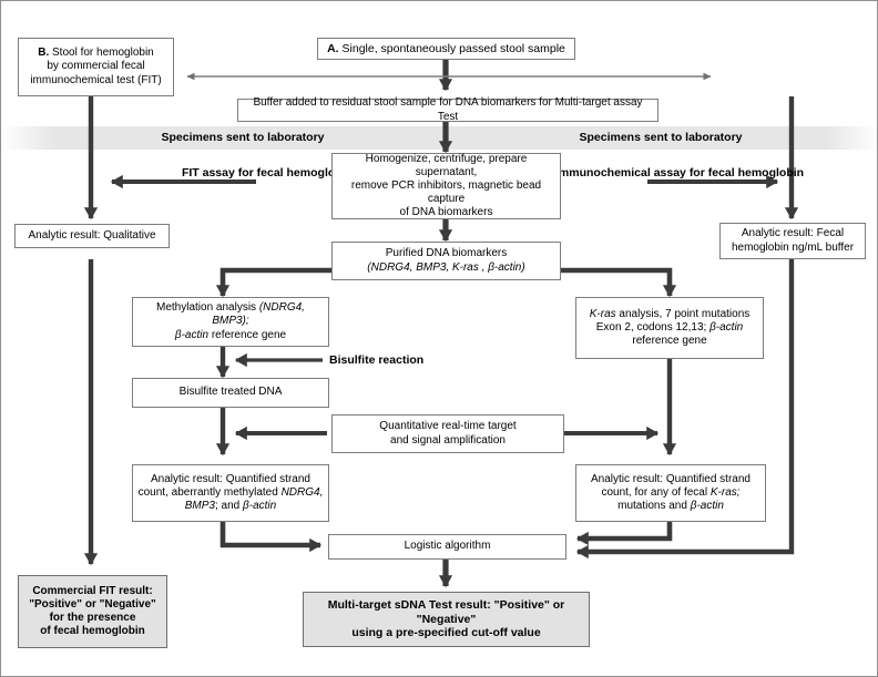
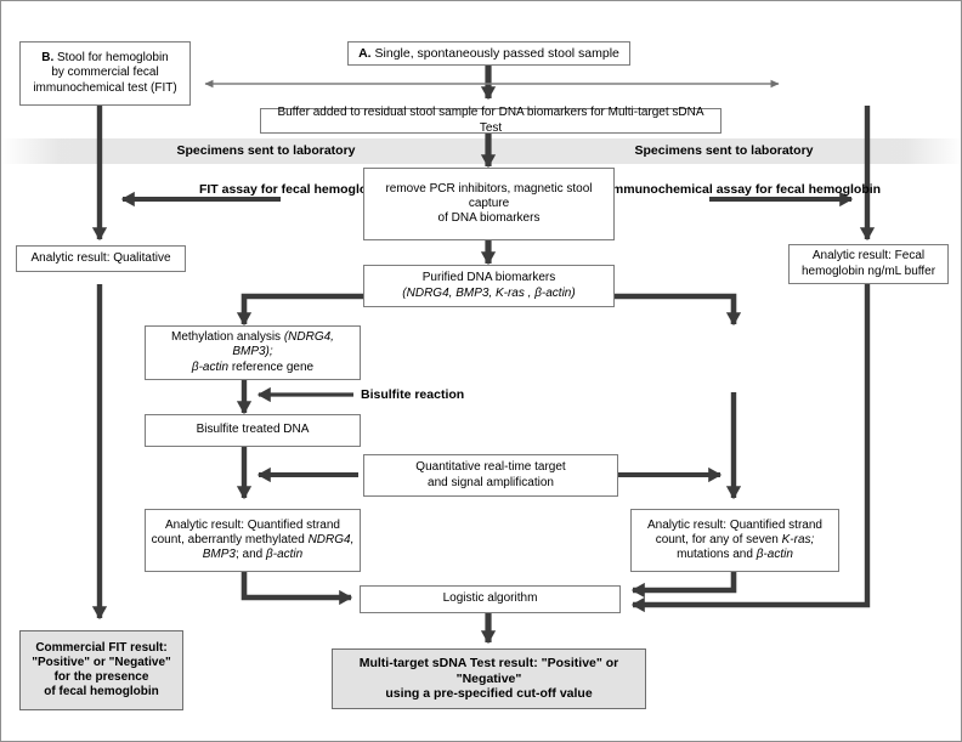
  B. Stool for hemoglobin
  by commercial fecal
  immunochemical test (FIT)
  A. Single, spontaneously passed stool sample
- Buffer added to residual stool sample for DNA biomarkers for Multi-target assay Test
+ Buffer added to residual stool sample for DNA biomarkers for Multi-target sDNA Test
  Specimens sent to laboratory
  Specimens sent to laboratory
  FIT assay for fecal hemogl
  mmunochemical assay for fecal hemoglobin
- Homogenize, centrifuge, prepare supernatant,
- remove PCR inhibitors, magnetic bead capture
+ remove PCR inhibitors, magnetic stool capture
  of DNA biomarkers
  Analytic result: Qualitative
  Analytic result: Fecal
  hemoglobin ng/mL buffer
  Purified DNA biomarkers
  (NDRG4, BMP3, K-ras , β-actin)
  Methylation analysis (NDRG4, BMP3);
  β-actin reference gene
- K-ras analysis, 7 point mutations
- Exon 2, codons 12,13; β-actin
- reference gene
  Bisulfite reaction
  Bisulfite treated DNA
  Quantitative real-time target
  and signal amplification
  Analytic result: Quantified strand
  count, aberrantly methylated NDRG4,
  BMP3; and β-actin
  Analytic result: Quantified strand
- count, for any of fecal K-ras;
+ count, for any of seven K-ras;
  mutations and β-actin
  Logistic algorithm
  Commercial FIT result:
  "Positive" or "Negative"
  for the presence
  of fecal hemoglobin
  Multi-target sDNA Test result: "Positive" or "Negative"
  using a pre-specified cut-off value
